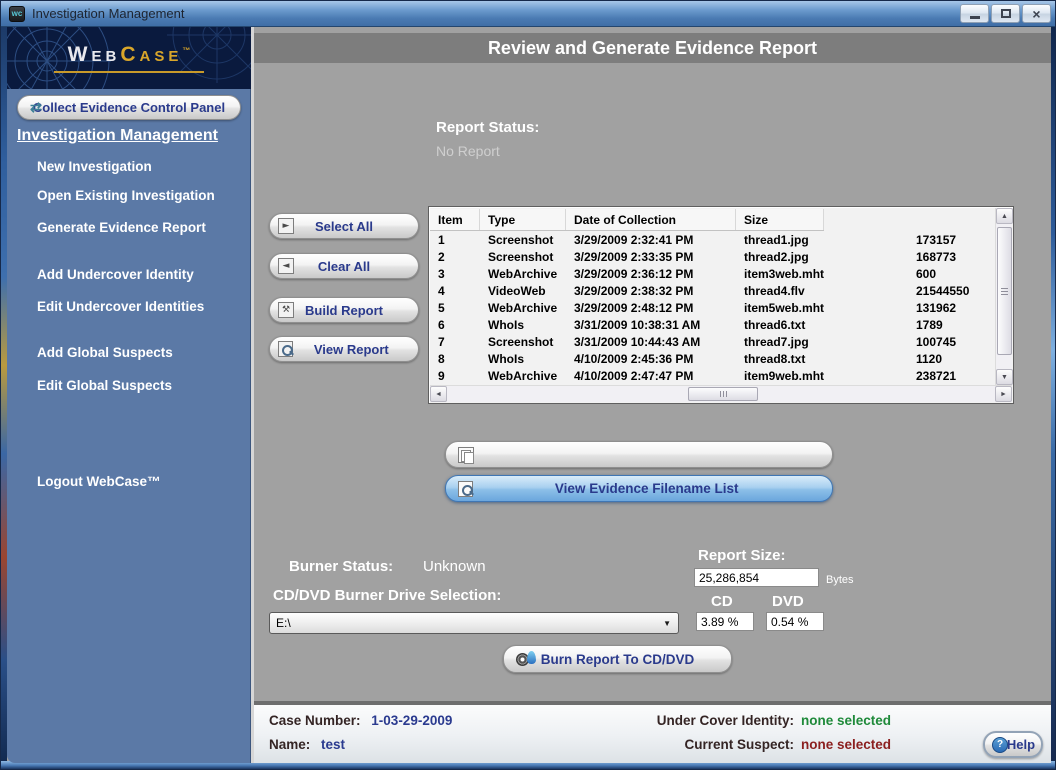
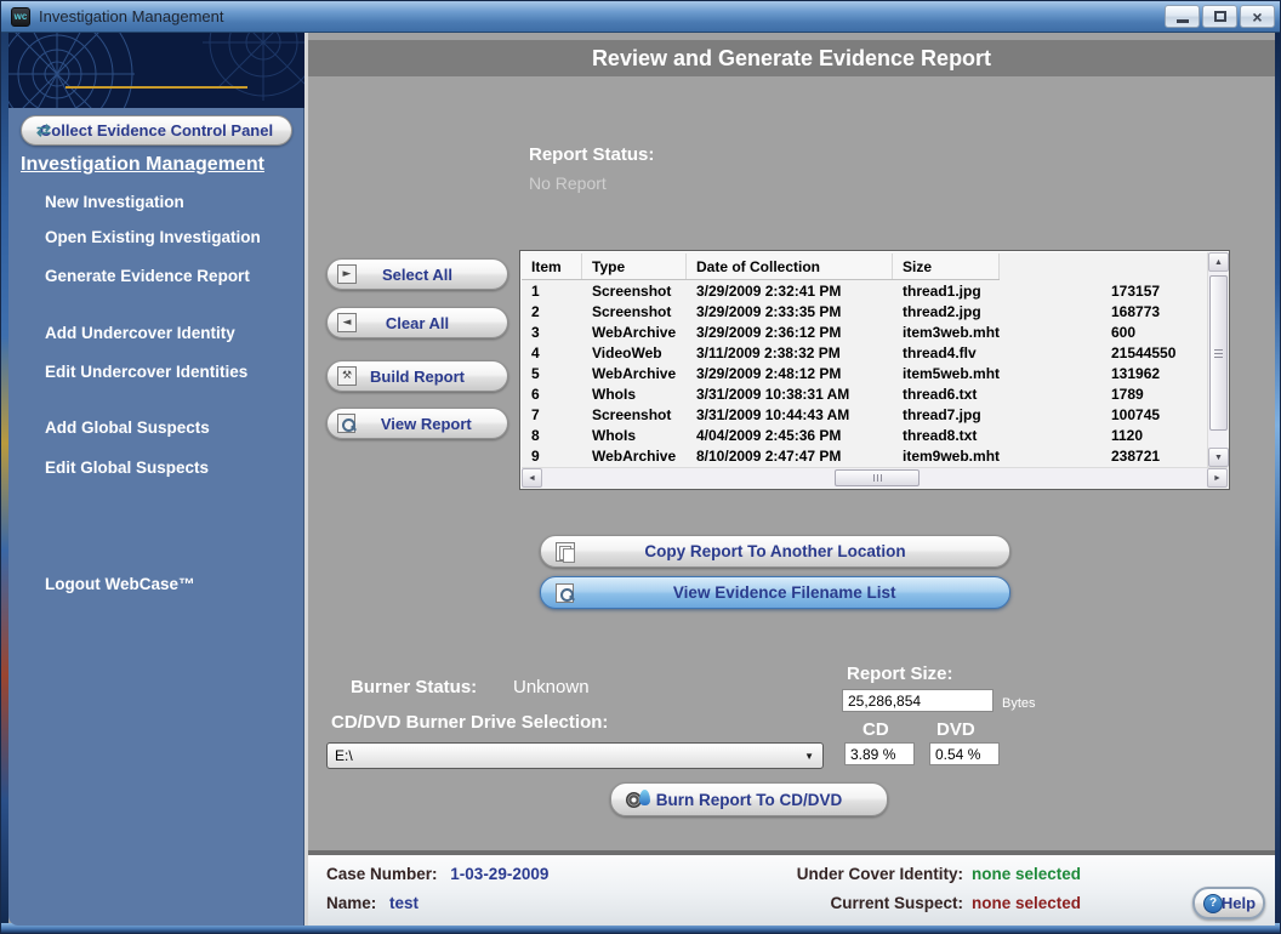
  wc
  Investigation Management
  ×
- WebCase™
  ⇄
  Collect Evidence Control Panel
  Investigation Management
  New Investigation
  Open Existing Investigation
  Generate Evidence Report
  Add Undercover Identity
  Edit Undercover Identities
  Add Global Suspects
  Edit Global Suspects
  Logout WebCase™
  Review and Generate Evidence Report
  Report Status:
  No Report
  ►
  Select All
  ◄
  Clear All
  ⚒
  Build Report
  View Report
  Item
  Type
  Date of Collection
  Size
  1
  Screenshot
  3/29/2009 2:32:41 PM
  thread1.jpg
  173157
  2
  Screenshot
  3/29/2009 2:33:35 PM
  thread2.jpg
  168773
  3
  WebArchive
  3/29/2009 2:36:12 PM
  item3web.mht
  600
  4
  VideoWeb
- 3/29/2009 2:38:32 PM
+ 3/11/2009 2:38:32 PM
  thread4.flv
  21544550
  5
  WebArchive
  3/29/2009 2:48:12 PM
  item5web.mht
  131962
  6
  WhoIs
  3/31/2009 10:38:31 AM
  thread6.txt
  1789
  7
  Screenshot
  3/31/2009 10:44:43 AM
  thread7.jpg
  100745
  8
  WhoIs
- 4/10/2009 2:45:36 PM
+ 4/04/2009 2:45:36 PM
  thread8.txt
  1120
  9
  WebArchive
- 4/10/2009 2:47:47 PM
+ 8/10/2009 2:47:47 PM
  item9web.mht
  238721
+ Copy Report To Another Location
  View Evidence Filename List
  Burner Status:
  Unknown
  CD/DVD Burner Drive Selection:
  E:\
  ▼
  Report Size:
  25,286,854
  Bytes
  CD
  DVD
  3.89 %
  0.54 %
  Burn Report To CD/DVD
  Case Number: 1-03-29-2009
  Name: test
  Under Cover Identity:
  none selected
  Current Suspect:
  none selected
  ?
  Help
